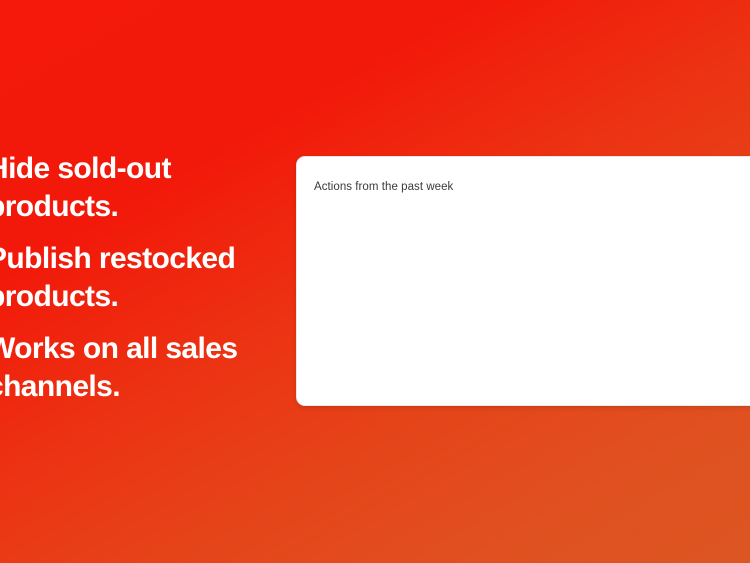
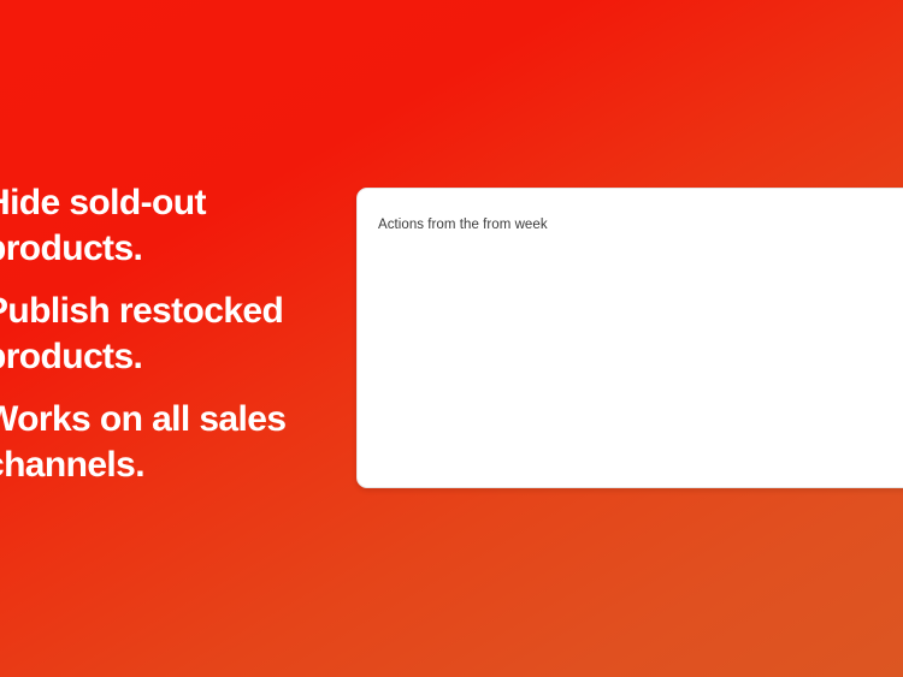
  ide sold-out
  roducts.
  ublish restocked
  roducts.
  Works on all sales
  hannels.
- Actions from the past week
+ Actions from the from week
